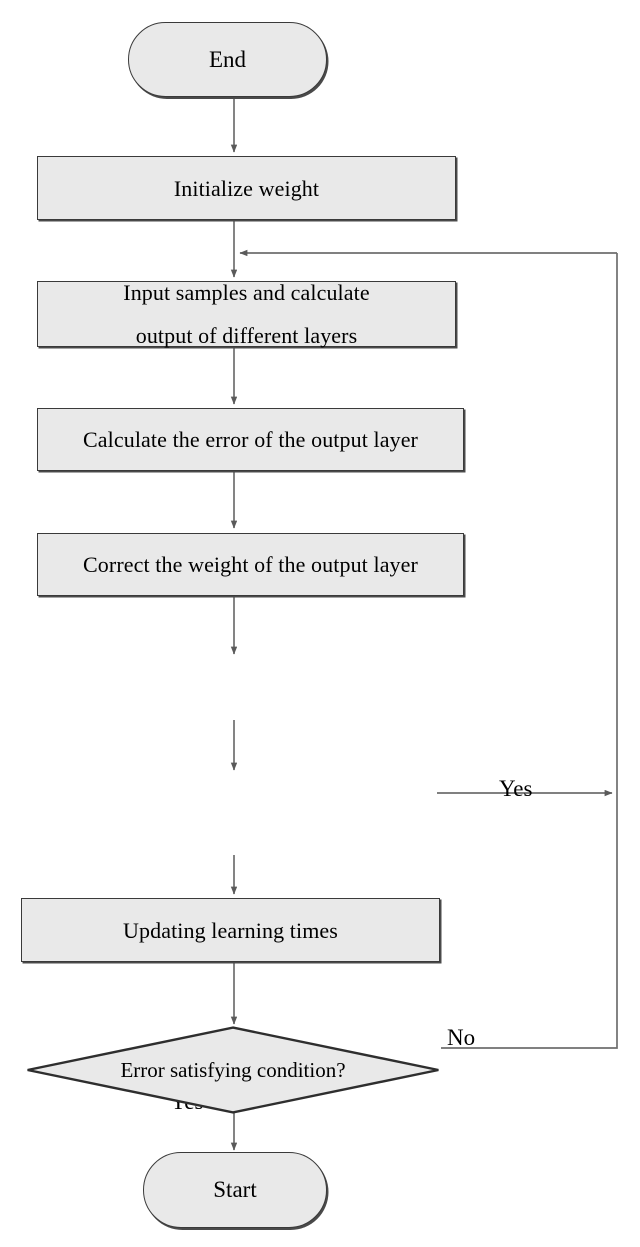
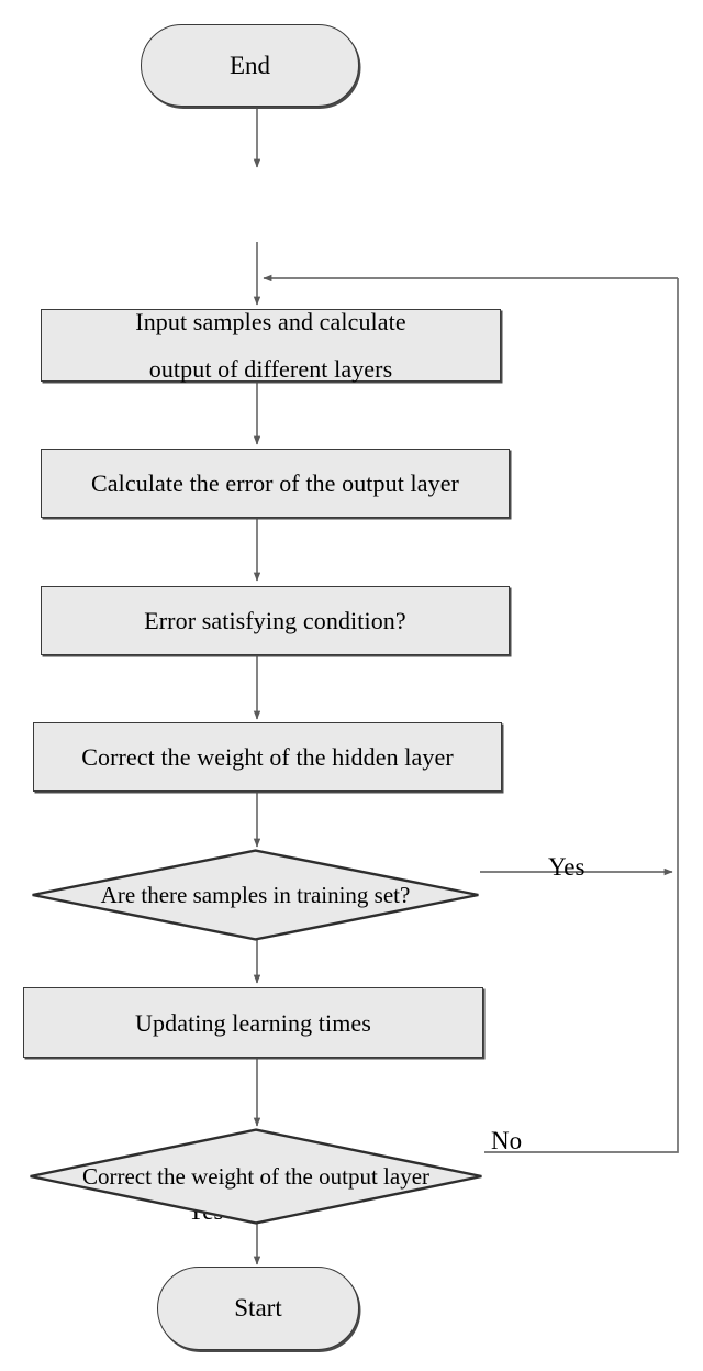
  End
- Initialize weight
  Input samples and calculate
  output of different layers
  Calculate the error of the output layer
- Correct the weight of the output layer
+ Error satisfying condition?
+ Correct the weight of the hidden layer
+ Are there samples in training set?
  Updating learning times
- Error satisfying condition?
+ Correct the weight of the output layer
  Start
  Yes
  No
